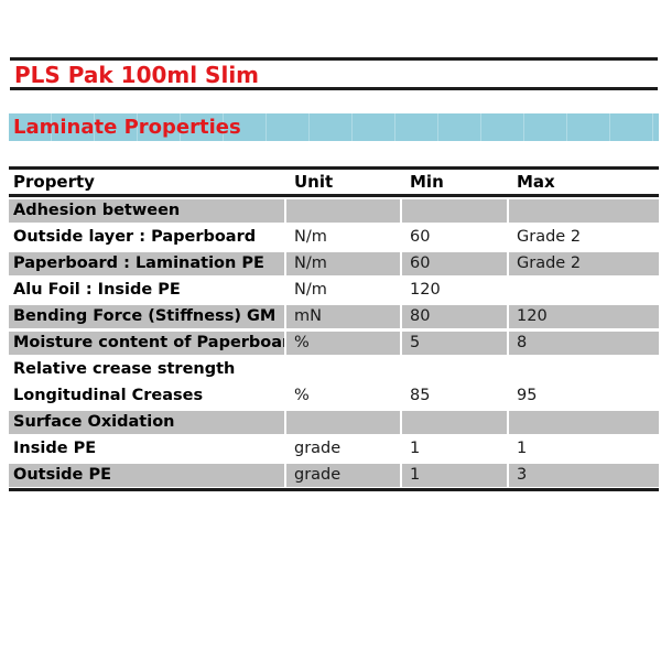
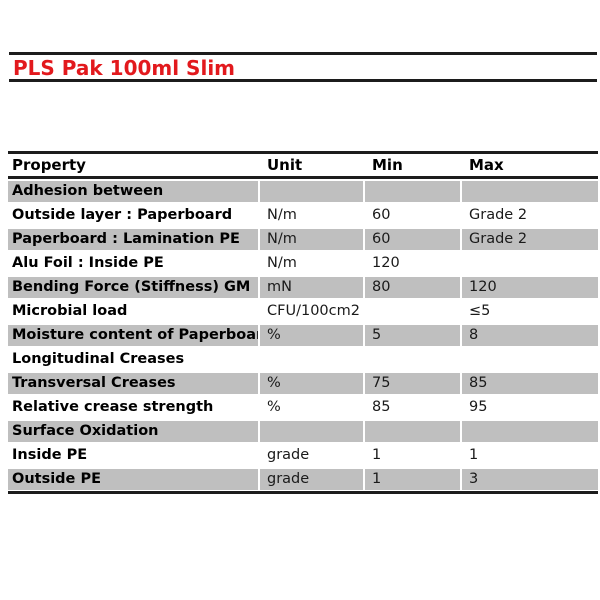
  PLS Pak 100ml Slim
- Laminate Properties
  Property	Unit	Min	Max
  Adhesion between
  Outside layer : Paperboard	N/m	60	Grade 2
  Paperboard : Lamination PE	N/m	60	Grade 2
  Alu Foil : Inside PE	N/m	120
  Bending Force (Stiffness) GM	mN	80	120
+ Microbial load	CFU/100cm2		≤5
  Moisture content of Paperboa	%	5	8
- Relative crease strength
+ Longitudinal Creases
+ Transversal Creases	%	75	85
- Longitudinal Creases	%	85	95
+ Relative crease strength	%	85	95
  Surface Oxidation
  Inside PE	grade	1	1
  Outside PE	grade	1	3
